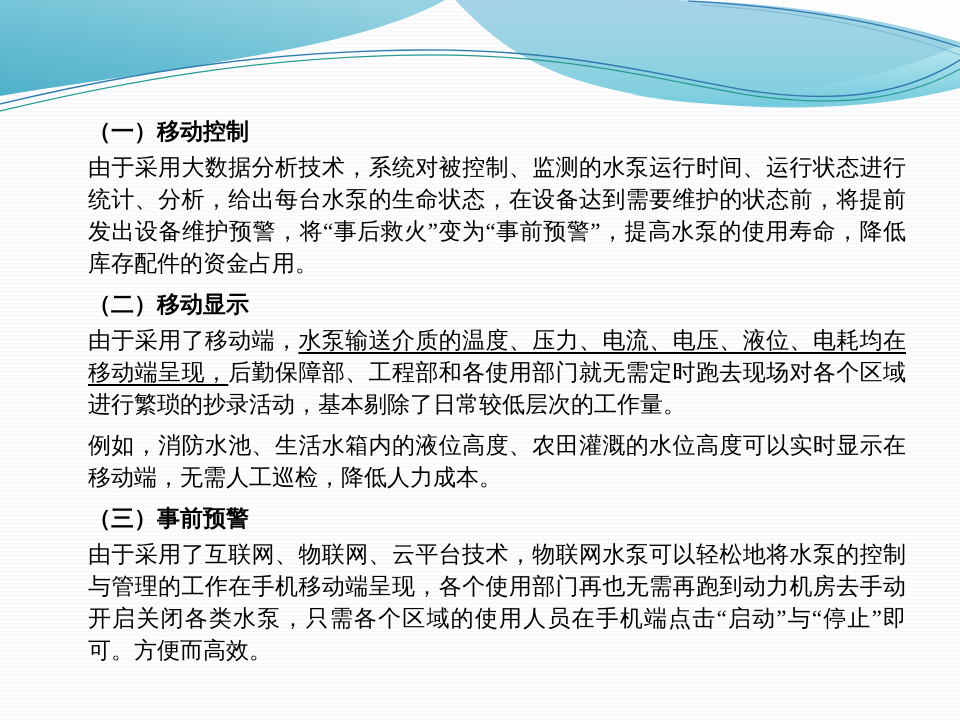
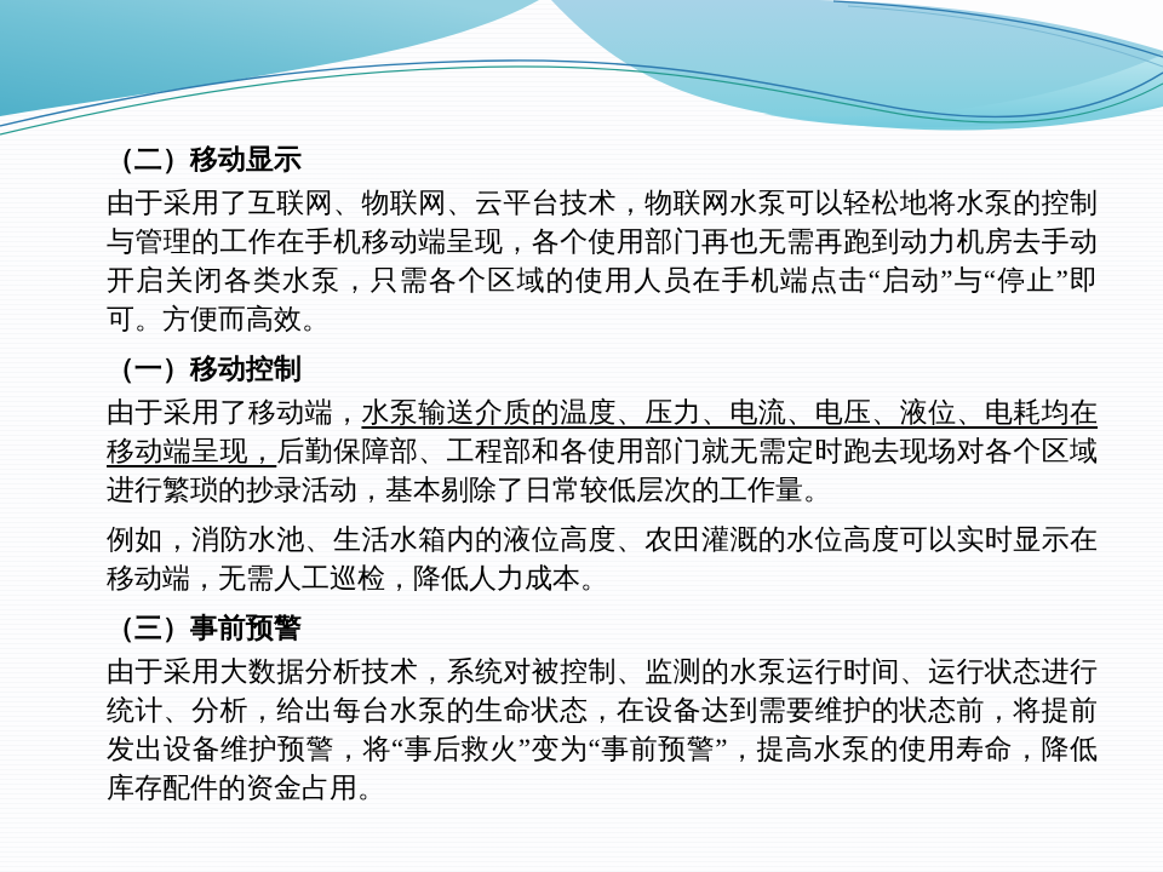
- （一）移动控制
+ （二）移动显示
- 由于采用大数据分析技术，系统对被控制、监测的水泵运行时间、运行状态进行统计、分析，给出每台水泵的生命状态，在设备达到需要维护的状态前，将提前发出设备维护预警，将“事后救火”变为“事前预警”，提高水泵的使用寿命，降低库存配件的资金占用。
+ 由于采用了互联网、物联网、云平台技术，物联网水泵可以轻松地将水泵的控制与管理的工作在手机移动端呈现，各个使用部门再也无需再跑到动力机房去手动开启关闭各类水泵，只需各个区域的使用人员在手机端点击“启动”与“停止”即可。方便而高效。
- （二）移动显示
+ （一）移动控制
  由于采用了移动端，水泵输送介质的温度、压力、电流、电压、液位、电耗均在移动端呈现，后勤保障部、工程部和各使用部门就无需定时跑去现场对各个区域进行繁琐的抄录活动，基本剔除了日常较低层次的工作量。
  例如，消防水池、生活水箱内的液位高度、农田灌溉的水位高度可以实时显示在移动端，无需人工巡检，降低人力成本。
  （三）事前预警
- 由于采用了互联网、物联网、云平台技术，物联网水泵可以轻松地将水泵的控制与管理的工作在手机移动端呈现，各个使用部门再也无需再跑到动力机房去手动开启关闭各类水泵，只需各个区域的使用人员在手机端点击“启动”与“停止”即可。方便而高效。
+ 由于采用大数据分析技术，系统对被控制、监测的水泵运行时间、运行状态进行统计、分析，给出每台水泵的生命状态，在设备达到需要维护的状态前，将提前发出设备维护预警，将“事后救火”变为“事前预警”，提高水泵的使用寿命，降低库存配件的资金占用。
